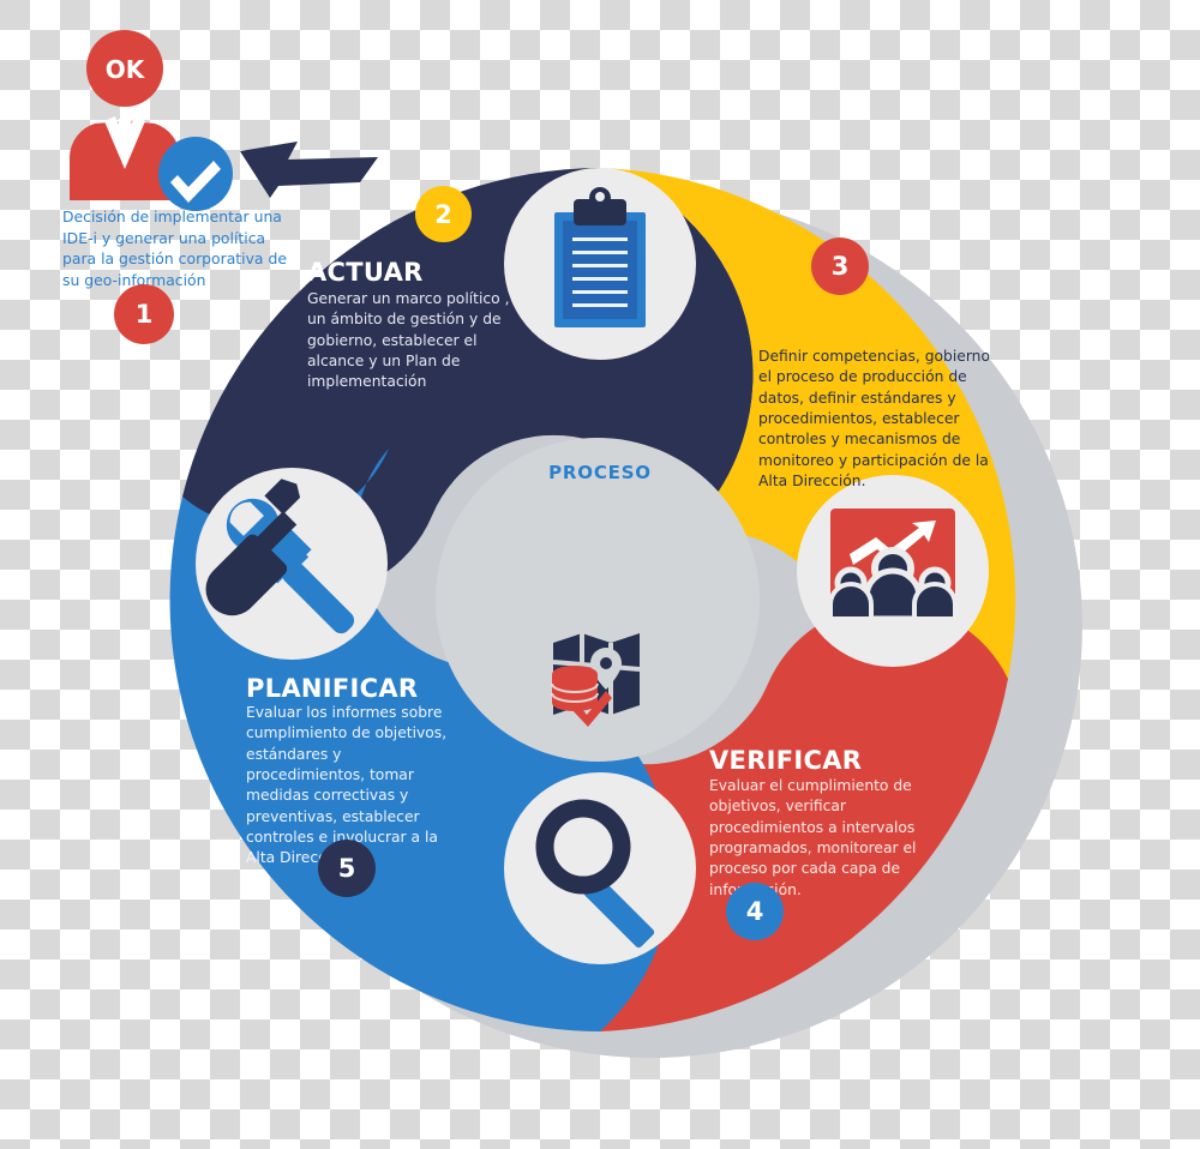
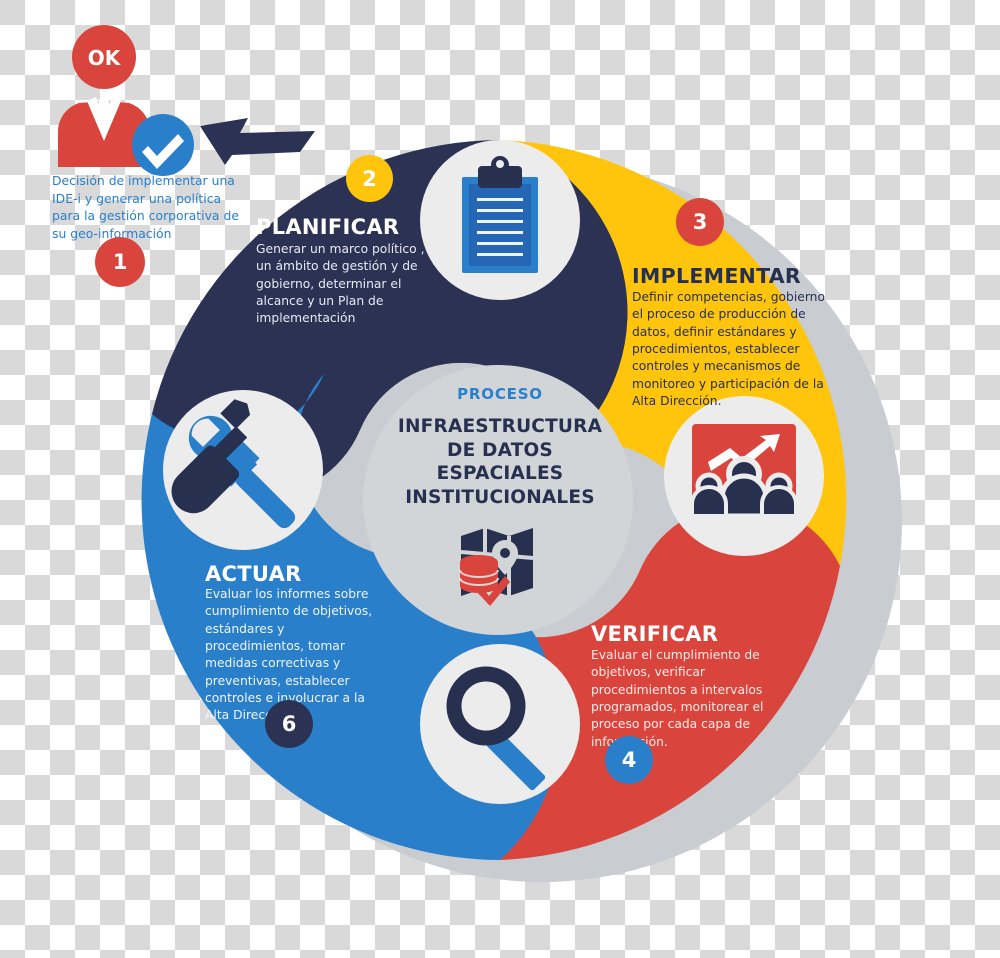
  Decisión de implementar una IDE-i y generar una política para la gestión corporativa de su geo-información
- ACTUAR
+ PLANIFICAR
- Generar un marco político , un ámbito de gestión y de gobierno, establecer el alcance y un Plan de implementación
+ Generar un marco político , un ámbito de gestión y de gobierno, determinar el alcance y un Plan de implementación
+ IMPLEMENTAR
  Definir competencias, gobierno el proceso de producción de datos, definir estándares y procedimientos, establecer controles y mecanismos de monitoreo y participación de la Alta Dirección.
  VERIFICAR
  Evaluar el cumplimiento de objetivos, verificar procedimientos a intervalos programados, monitorear el proceso por cada capa de infoión.
- PLANIFICAR
+ ACTUAR
  Evaluar los informes sobre cumplimiento de objetivos, estándares y procedimientos, tomar medidas correctivas y preventivas, establecer controles e involucrar a la Alta Direc
  PROCESO
+ INFRAESTRUCTURA DE DATOS ESPACIALES INSTITUCIONALES
  OK
  1
  2
  3
  4
- 5
+ 6
